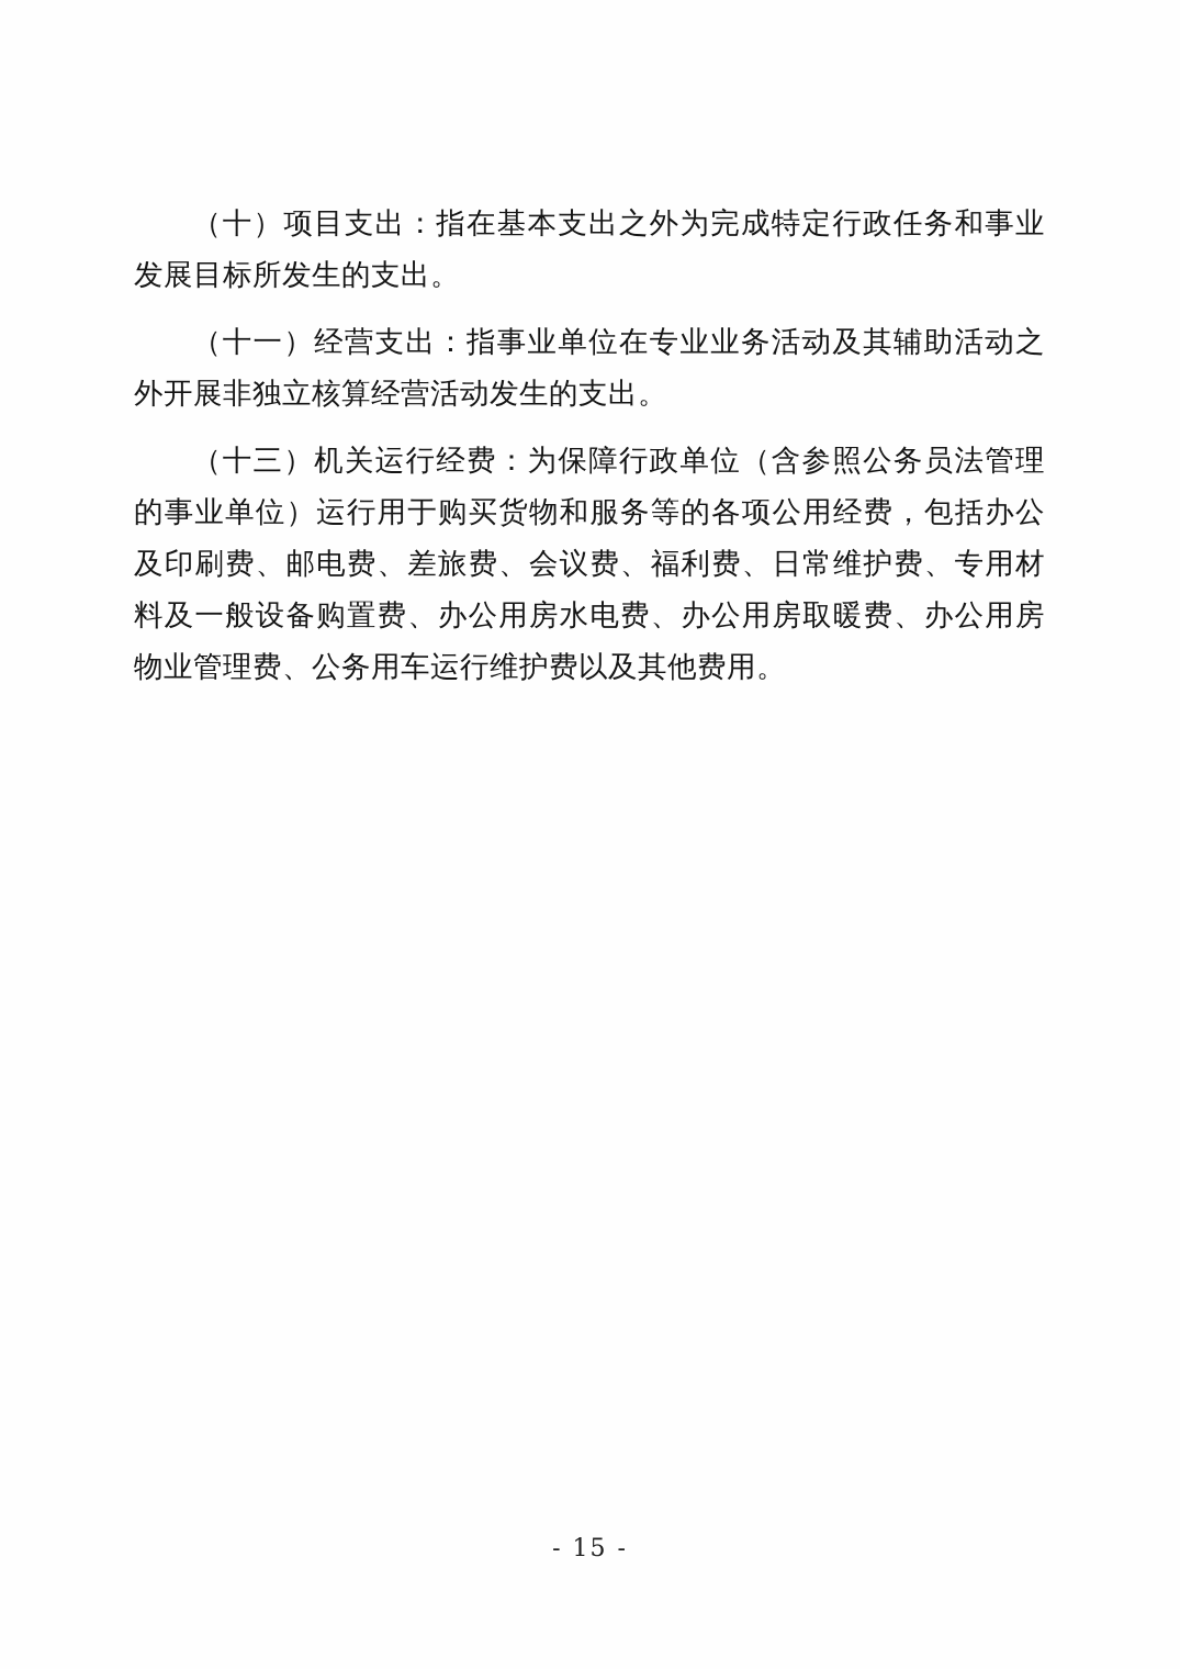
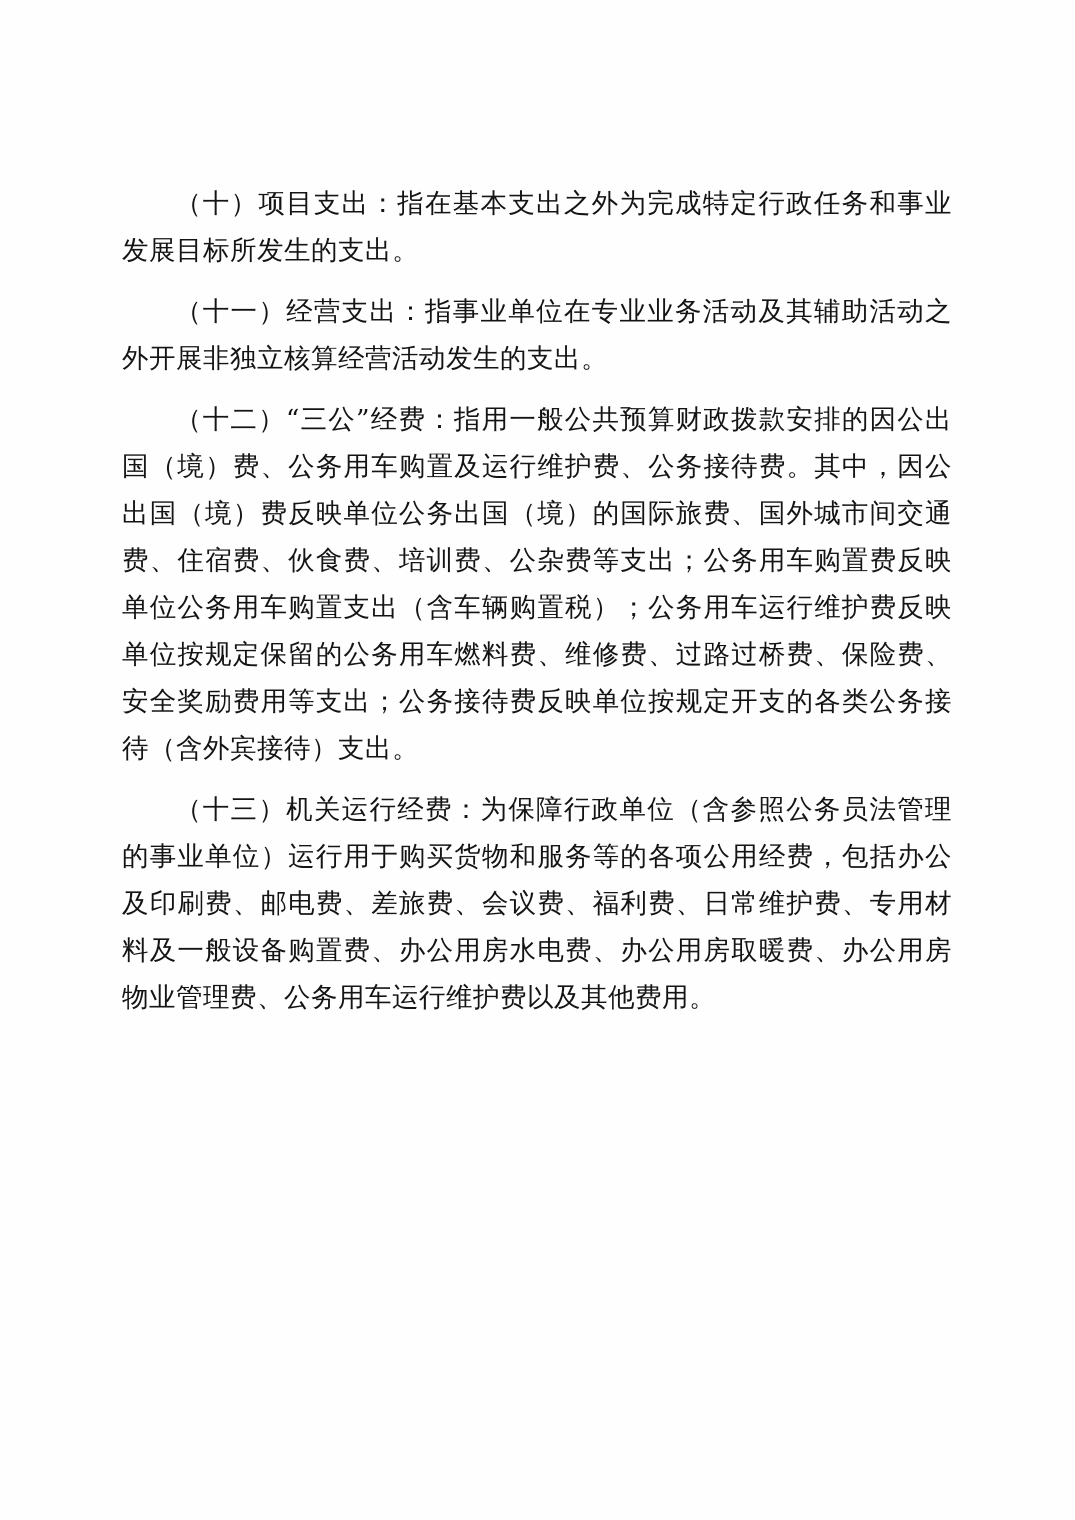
  （十）项目支出：指在基本支出之外为完成特定行政任务和事业发展目标所发生的支出。
  （十一）经营支出：指事业单位在专业业务活动及其辅助活动之外开展非独立核算经营活动发生的支出。
+ （十二）“三公”经费：指用一般公共预算财政拨款安排的因公出国（境）费、公务用车购置及运行维护费、公务接待费。其中，因公出国（境）费反映单位公务出国（境）的国际旅费、国外城市间交通费、住宿费、伙食费、培训费、公杂费等支出；公务用车购置费反映单位公务用车购置支出（含车辆购置税）；公务用车运行维护费反映单位按规定保留的公务用车燃料费、维修费、过路过桥费、保险费、安全奖励费用等支出；公务接待费反映单位按规定开支的各类公务接待（含外宾接待）支出。
  （十三）机关运行经费：为保障行政单位（含参照公务员法管理的事业单位）运行用于购买货物和服务等的各项公用经费，包括办公及印刷费、邮电费、差旅费、会议费、福利费、日常维护费、专用材料及一般设备购置费、办公用房水电费、办公用房取暖费、办公用房物业管理费、公务用车运行维护费以及其他费用。
- - 15 -
